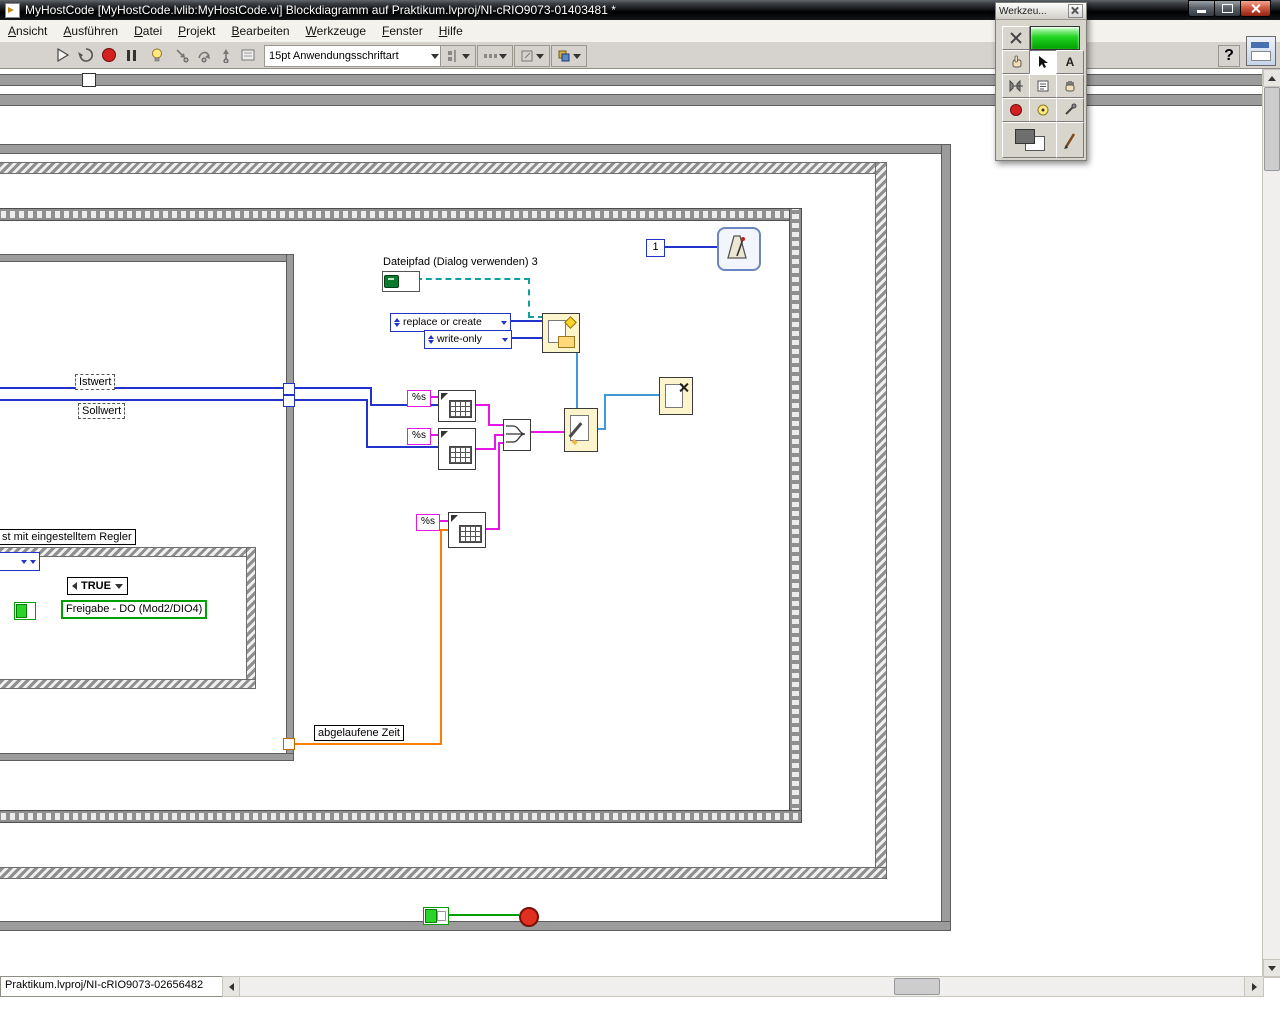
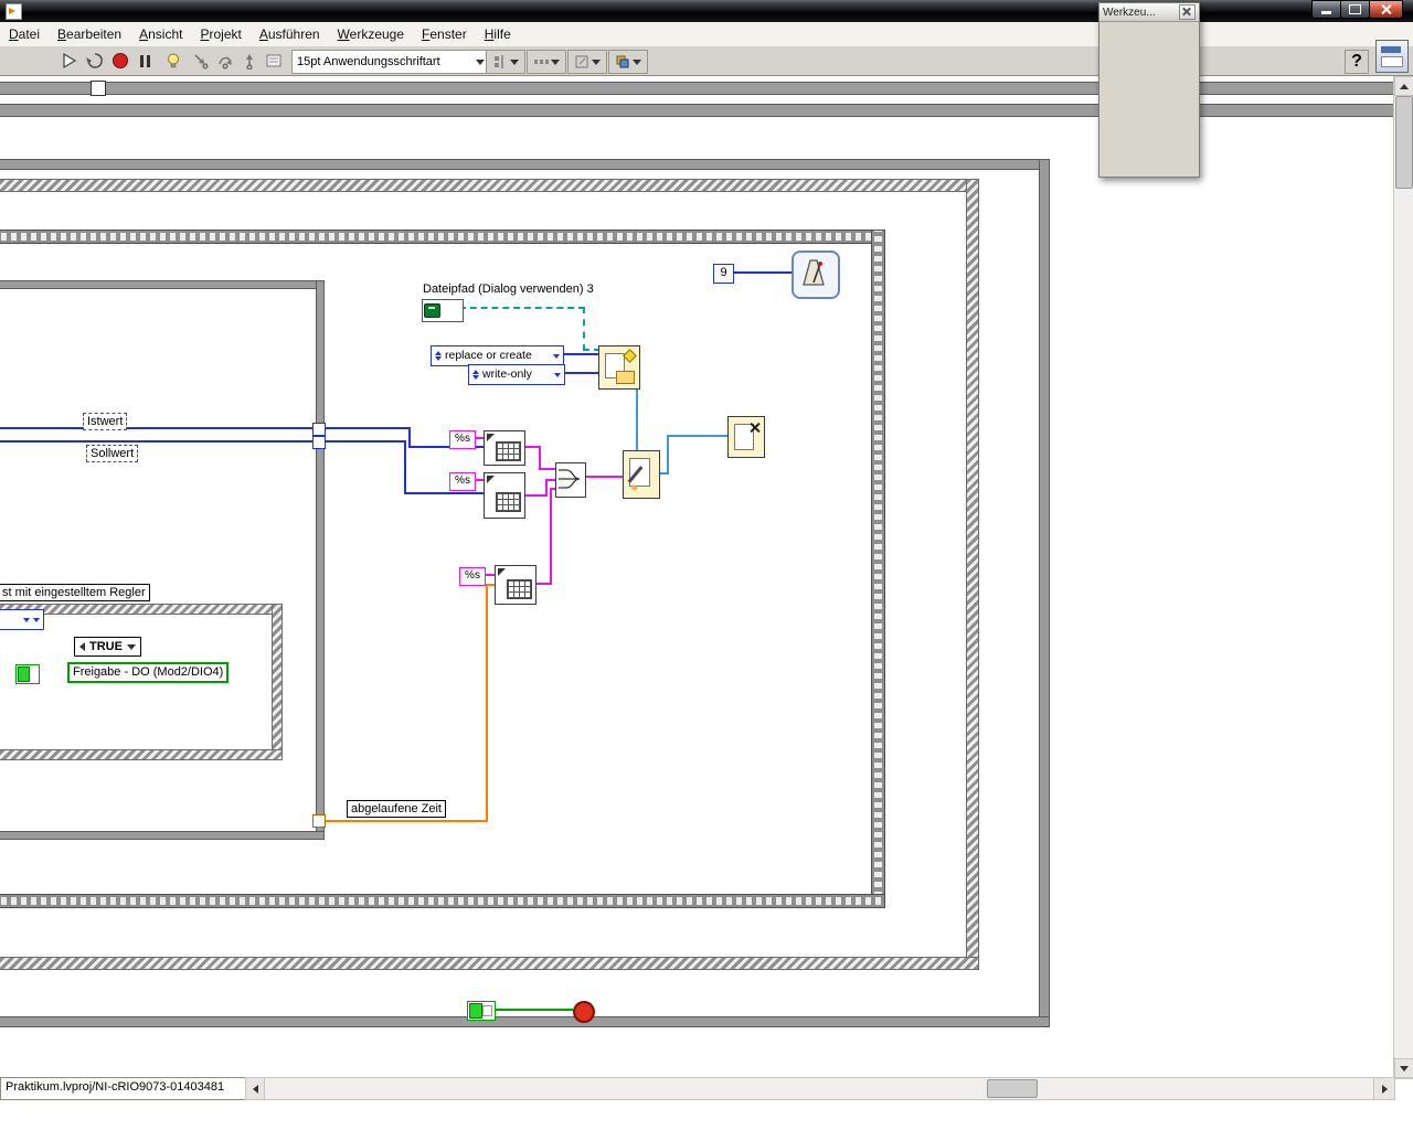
- MyHostCode [MyHostCode.lvlib:MyHostCode.vi] Blockdiagramm auf Praktikum.lvproj/NI-cRIO9073-01403481 *
- Ansicht
+ Datei
- Ausführen
+ Bearbeiten
- Datei
+ Ansicht
  Projekt
- Bearbeiten
+ Ausführen
  Werkzeuge
  Fenster
  Hilfe
  15pt Anwendungsschriftart
  ?
  Istwert
  Sollwert
  st mit eingestelltem Regler
  TRUE
  Freigabe - DO (Mod2/DIO4)
  Dateipfad (Dialog verwenden) 3
  replace or create
  write-only
  %s
  %s
  %s
- 1
+ 9
  abgelaufene Zeit
- Praktikum.lvproj/NI-cRIO9073-02656482
+ Praktikum.lvproj/NI-cRIO9073-01403481
  Werkzeu...
- A
